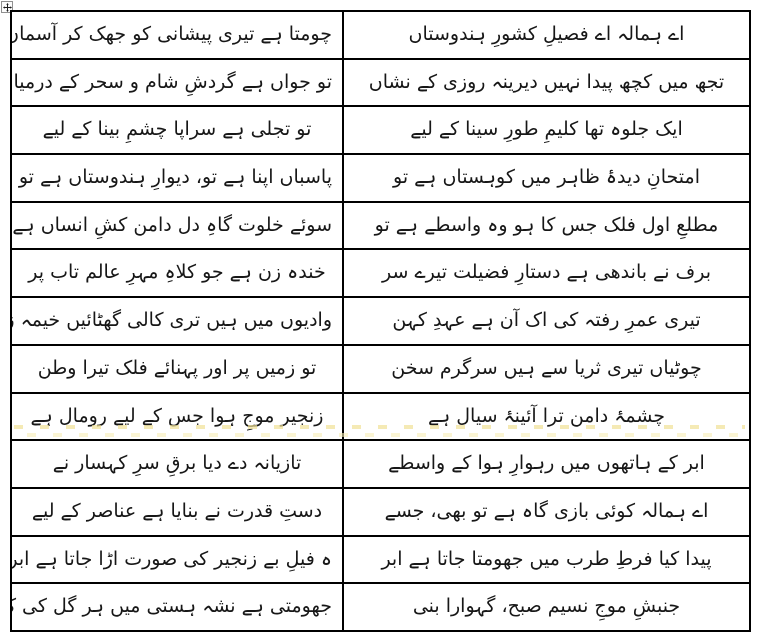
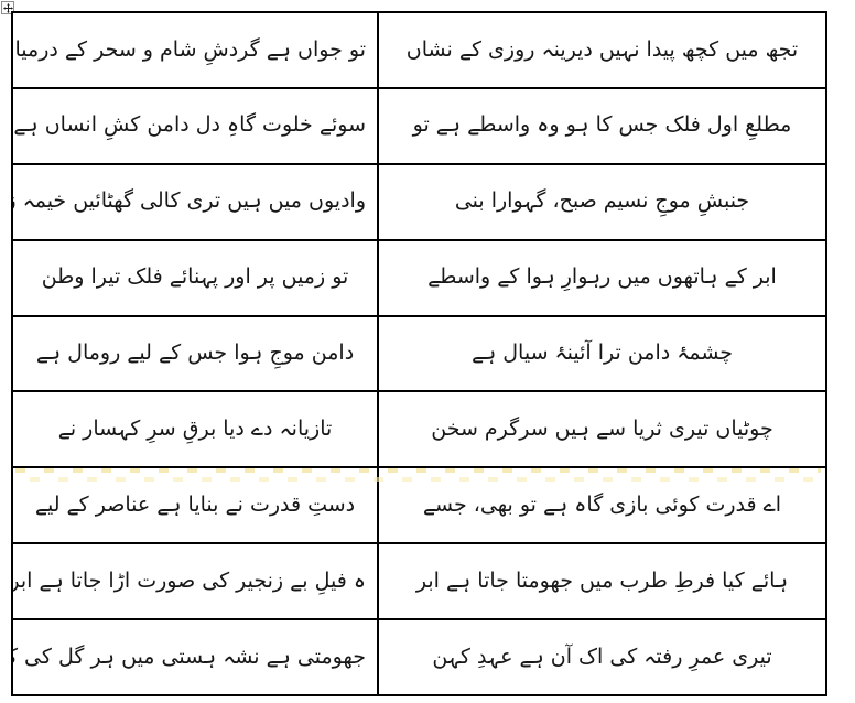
- اے ہمالہ اے فصیلِ کشورِ ہندوستاں	چومتا ہے تیری پیشانی کو جھک کر آسماں
  تجھ میں کچھ پیدا نہیں دیرینہ روزی کے نشاں	تو جواں ہے گردشِ شام و سحر کے درمیا
- ایک جلوہ تھا کلیمِ طورِ سینا کے لیے	تو تجلی ہے سراپا چشمِ بینا کے لیے
- امتحانِ دیدۂ ظاہر میں کوہستاں ہے تو	پاسباں اپنا ہے تو، دیوارِ ہندوستاں ہے تو
  مطلعِ اول فلک جس کا ہو وہ واسطے ہے تو	سوئے خلوت گاہِ دل دامن کشِ انساں ہے
- برف نے باندھی ہے دستارِ فضیلت تیرے سر	خندہ زن ہے جو کلاہِ مہرِ عالم تاب پر
- تیری عمرِ رفتہ کی اک آن ہے عہدِ کہن	وادیوں میں ہیں تری کالی گھٹائیں خیمہ
+ جنبشِ موجِ نسیم صبح، گہوارا بنی	وادیوں میں ہیں تری کالی گھٹائیں خیمہ
- چوٹیاں تیری ثریا سے ہیں سرگرم سخن	تو زمیں پر اور پہنائے فلک تیرا وطن
+ ابر کے ہاتھوں میں رہوارِ ہوا کے واسطے	تو زمیں پر اور پہنائے فلک تیرا وطن
- چشمۂ دامن ترا آئینۂ سیال ہے	زنجیر موجِ ہوا جس کے لیے رومال ہے
+ چشمۂ دامن ترا آئینۂ سیال ہے	دامن موجِ ہوا جس کے لیے رومال ہے
- ابر کے ہاتھوں میں رہوارِ ہوا کے واسطے	تازیانہ دے دیا برقِ سرِ کہسار نے
+ چوٹیاں تیری ثریا سے ہیں سرگرم سخن	تازیانہ دے دیا برقِ سرِ کہسار نے
- اے ہمالہ کوئی بازی گاہ ہے تو بھی، جسے	دستِ قدرت نے بنایا ہے عناصر کے لیے
+ اے قدرت کوئی بازی گاہ ہے تو بھی، جسے	دستِ قدرت نے بنایا ہے عناصر کے لیے
- پیدا کیا فرطِ طرب میں جھومتا جاتا ہے ابر	ہ فیلِ بے زنجیر کی صورت اڑا جاتا ہے ابر
+ ہائے کیا فرطِ طرب میں جھومتا جاتا ہے ابر	ہ فیلِ بے زنجیر کی صورت اڑا جاتا ہے ابر
- جنبشِ موجِ نسیم صبح، گہوارا بنی	جھومتی ہے نشہ ہستی میں ہر گل کی ک
+ تیری عمرِ رفتہ کی اک آن ہے عہدِ کہن	جھومتی ہے نشہ ہستی میں ہر گل کی ک
